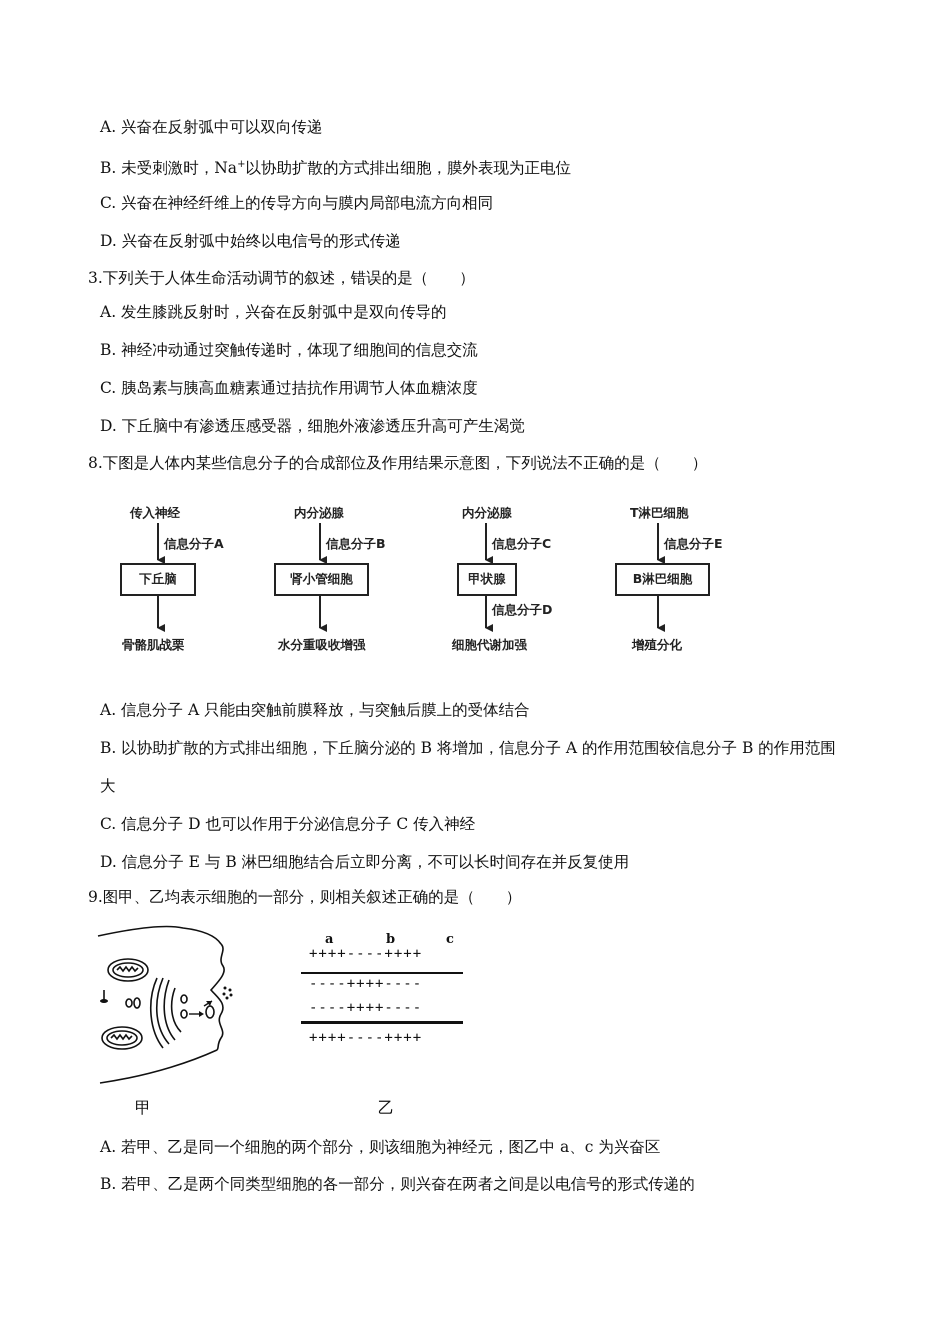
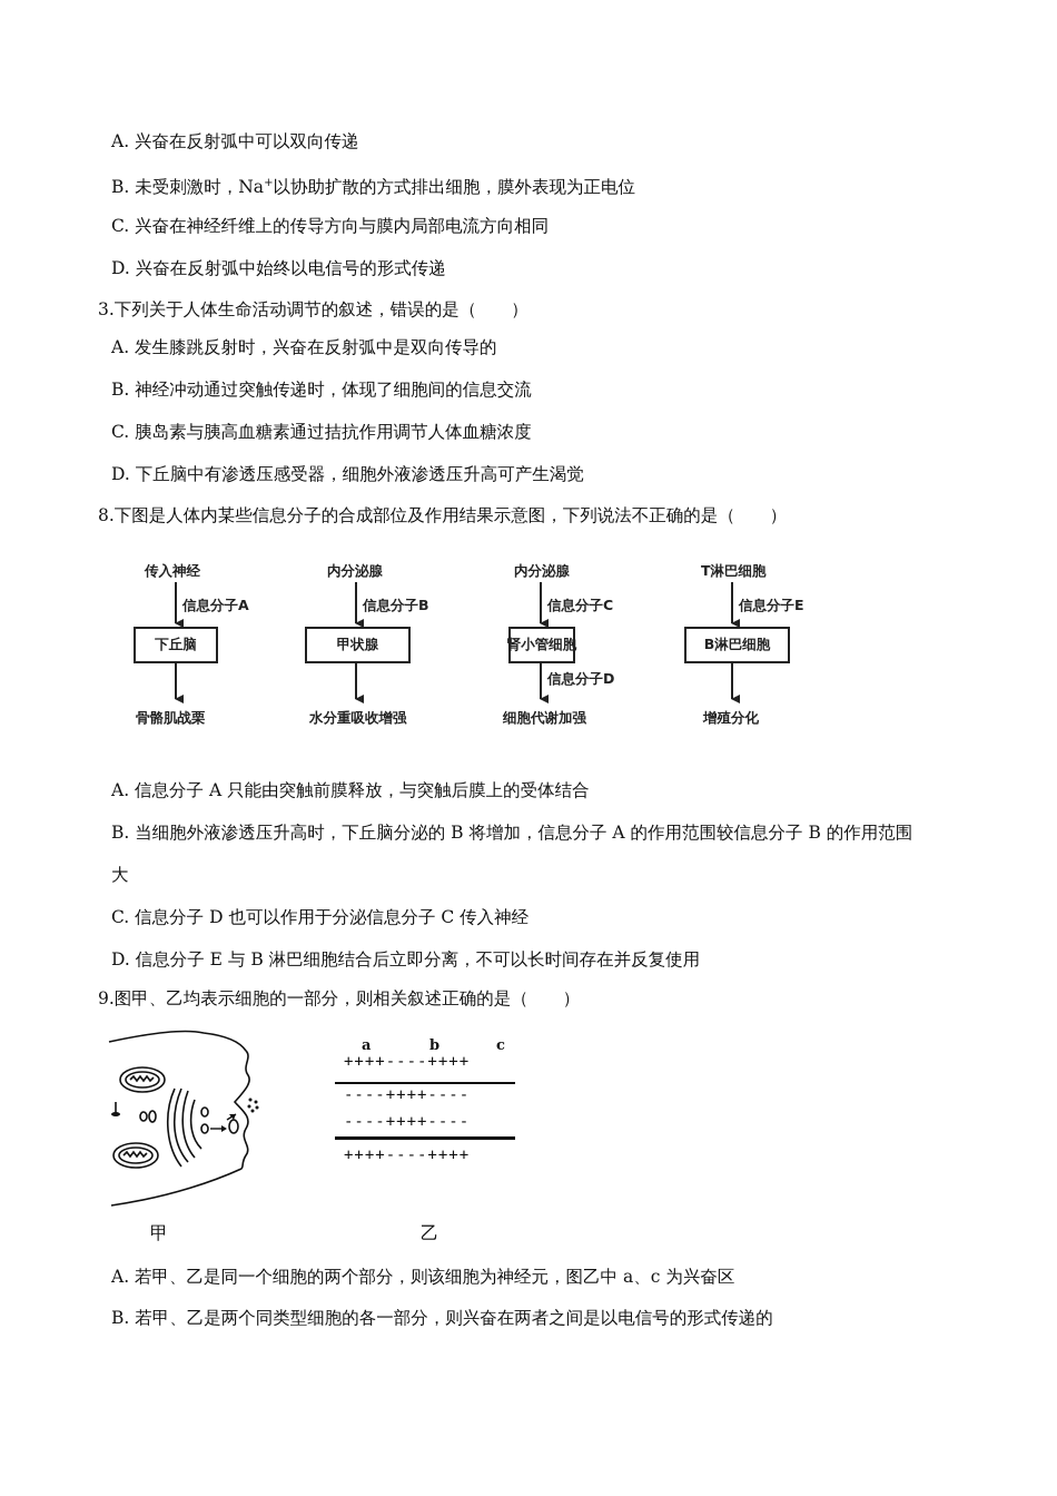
  A. 兴奋在反射弧中可以双向传递
  B. 未受刺激时，Na+以协助扩散的方式排出细胞，膜外表现为正电位
  C. 兴奋在神经纤维上的传导方向与膜内局部电流方向相同
  D. 兴奋在反射弧中始终以电信号的形式传递
  3.下列关于人体生命活动调节的叙述，错误的是（ ）
  A. 发生膝跳反射时，兴奋在反射弧中是双向传导的
  B. 神经冲动通过突触传递时，体现了细胞间的信息交流
  C. 胰岛素与胰高血糖素通过拮抗作用调节人体血糖浓度
  D. 下丘脑中有渗透压感受器，细胞外液渗透压升高可产生渴觉
  8.下图是人体内某些信息分子的合成部位及作用结果示意图，下列说法不正确的是（ ）
  传入神经
  信息分子A
  下丘脑
  骨骼肌战栗
  内分泌腺
  信息分子B
- 肾小管细胞
+ 甲状腺
  水分重吸收增强
  内分泌腺
  信息分子C
- 甲状腺
+ 肾小管细胞
  信息分子D
  细胞代谢加强
  T淋巴细胞
  信息分子E
  B淋巴细胞
  增殖分化
  A. 信息分子 A 只能由突触前膜释放，与突触后膜上的受体结合
- B. 以协助扩散的方式排出细胞，下丘脑分泌的 B 将增加，信息分子 A 的作用范围较信息分子 B 的作用范围
+ B. 当细胞外液渗透压升高时，下丘脑分泌的 B 将增加，信息分子 A 的作用范围较信息分子 B 的作用范围
  大
  C. 信息分子 D 也可以作用于分泌信息分子 C 传入神经
  D. 信息分子 E 与 B 淋巴细胞结合后立即分离，不可以长时间存在并反复使用
  9.图甲、乙均表示细胞的一部分，则相关叙述正确的是（ ）
  甲
  a
  b
  c
  ++++----++++
  ----++++----
  ----++++----
  ++++----++++
  乙
  A. 若甲、乙是同一个细胞的两个部分，则该细胞为神经元，图乙中 a、c 为兴奋区
  B. 若甲、乙是两个同类型细胞的各一部分，则兴奋在两者之间是以电信号的形式传递的
